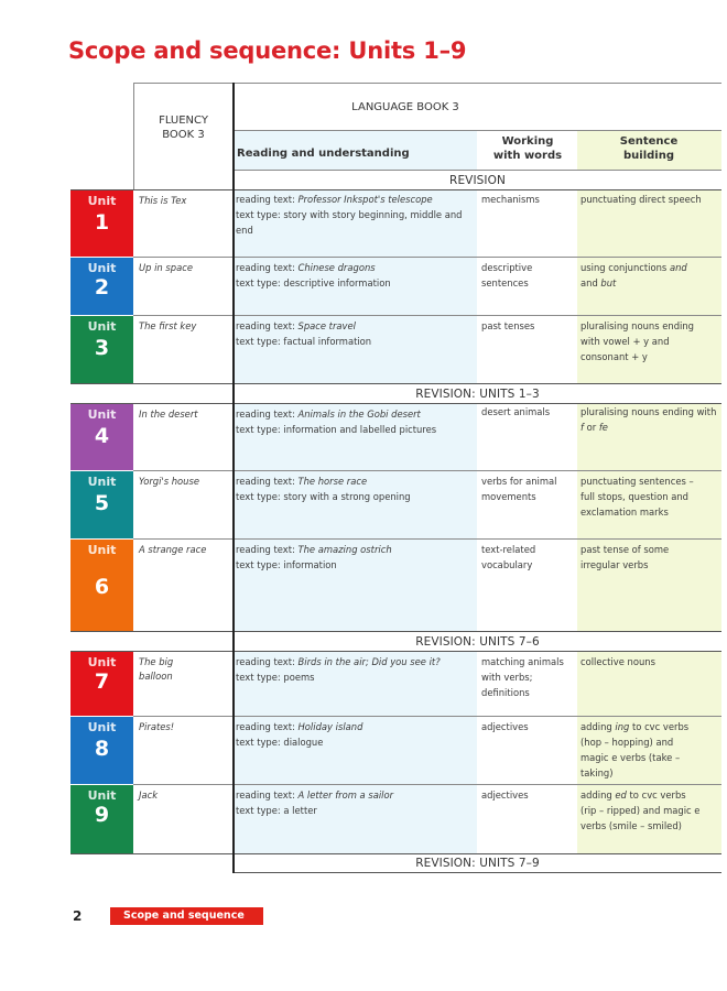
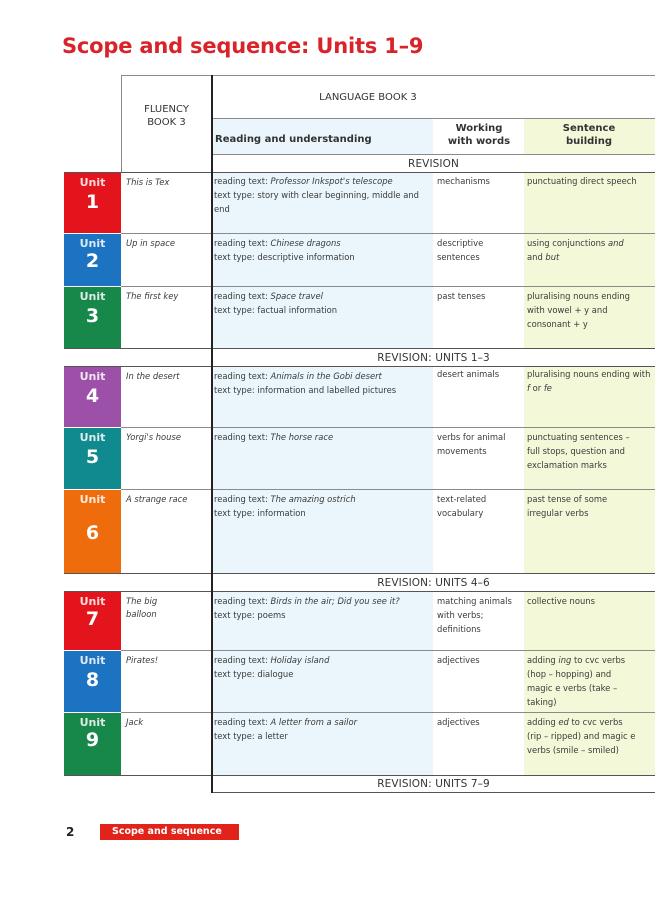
  Scope and sequence: Units 1–9
  FLUENCY
  BOOK 3
  LANGUAGE BOOK 3
  Reading and understanding
  Working
  with words
  Sentence
  building
  REVISION
  REVISION: UNITS 1–3
- REVISION: UNITS 7–6
+ REVISION: UNITS 4–6
  REVISION: UNITS 7–9
  Unit
  1
  This is Tex
  reading text: Professor Inkspot's telescope
- text type: story with story beginning, middle and end
+ text type: story with clear beginning, middle and end
  mechanisms
  punctuating direct speech
  Unit
  2
  Up in space
  reading text: Chinese dragons
  text type: descriptive information
  descriptive sentences
  using conjunctions and and but
  Unit
  3
  The first key
  reading text: Space travel
  text type: factual information
  past tenses
  pluralising nouns ending with vowel + y and consonant + y
  Unit
  4
  In the desert
  reading text: Animals in the Gobi desert
  text type: information and labelled pictures
  desert animals
  pluralising nouns ending with f or fe
  Unit
  5
  Yorgi's house
  reading text: The horse race
- text type: story with a strong opening
  verbs for animal movements
  punctuating sentences – full stops, question and exclamation marks
  Unit
  6
  A strange race
  reading text: The amazing ostrich
  text type: information
  text-related vocabulary
  past tense of some irregular verbs
  Unit
  7
  The big balloon
  reading text: Birds in the air; Did you see it?
  text type: poems
  matching animals with verbs; definitions
  collective nouns
  Unit
  8
  Pirates!
  reading text: Holiday island
  text type: dialogue
  adjectives
  adding ing to cvc verbs (hop – hopping) and magic e verbs (take – taking)
  Unit
  9
  Jack
  reading text: A letter from a sailor
  text type: a letter
  adjectives
  adding ed to cvc verbs (rip – ripped) and magic e verbs (smile – smiled)
  2
  Scope and sequence
